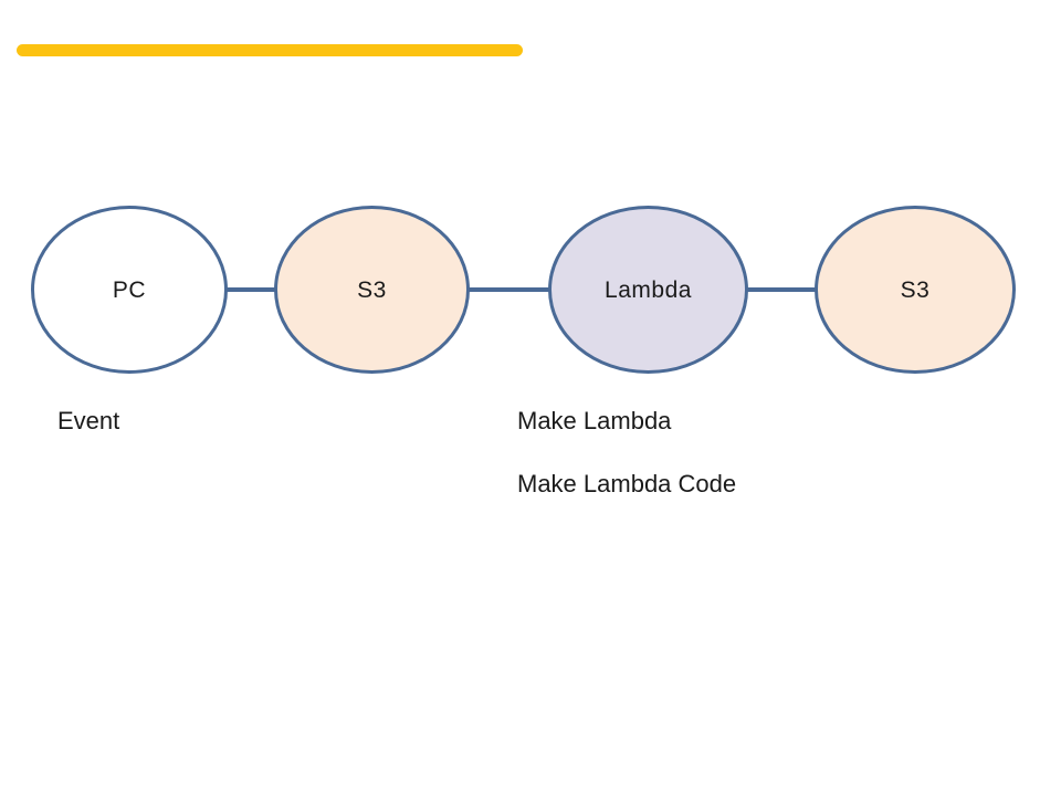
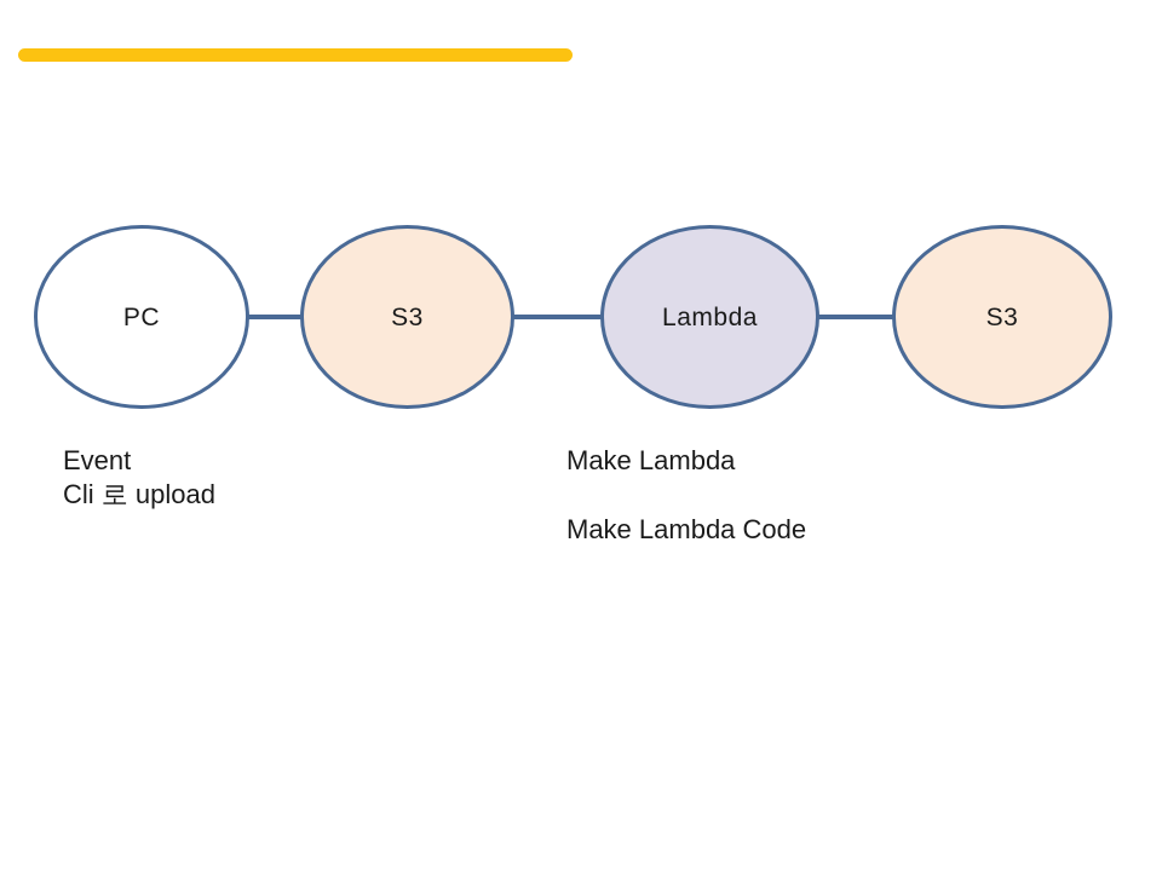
  PC
  S3
  Lambda
  S3
  Event
+ Cli 로 upload
  Make Lambda
  Make Lambda Code
